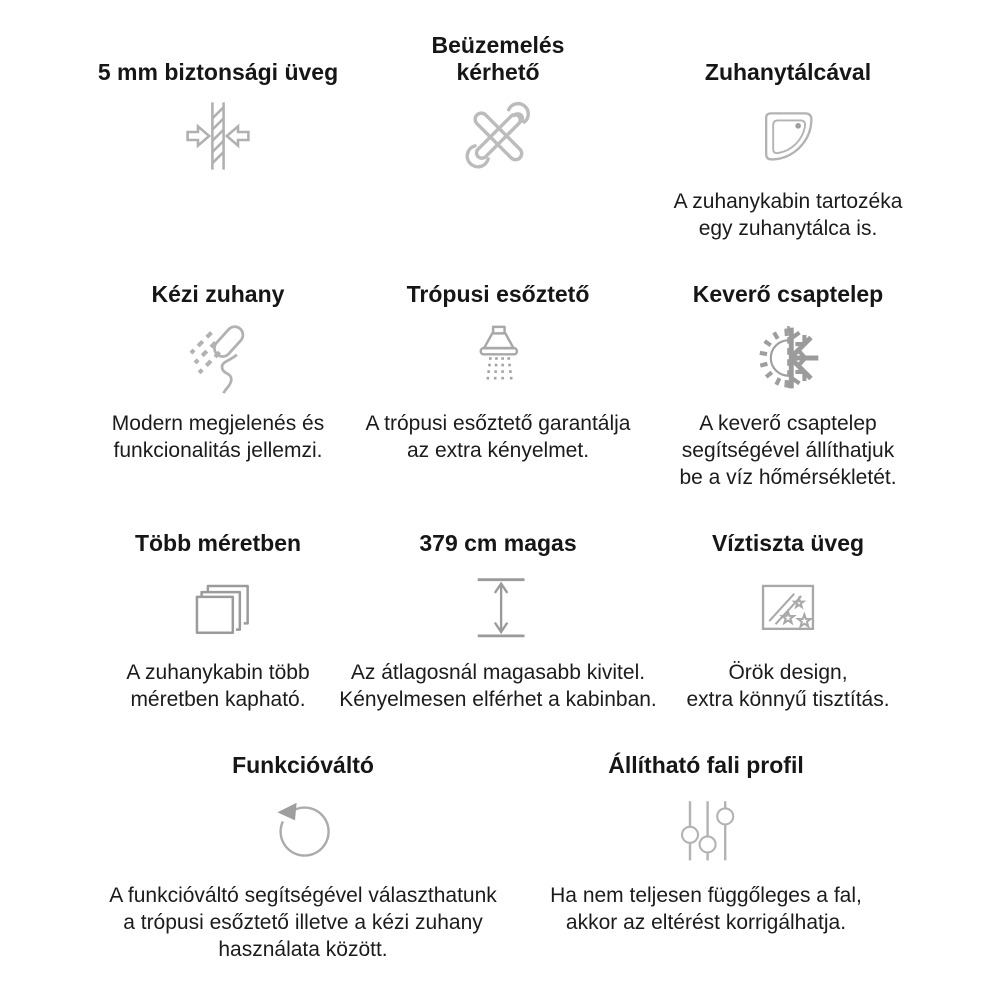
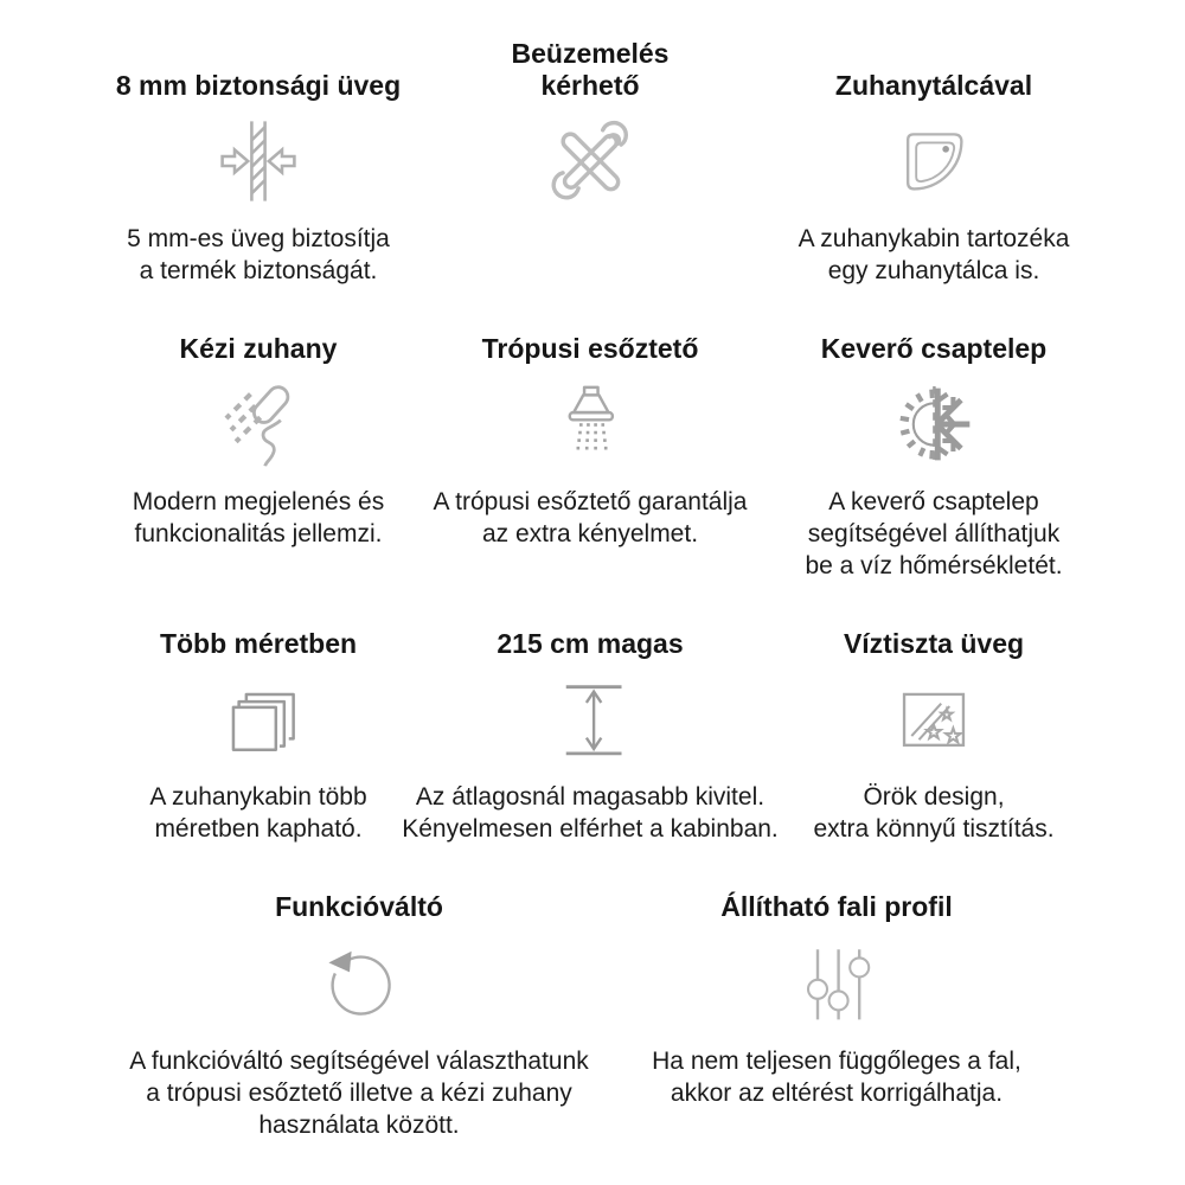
- 5 mm biztonsági üveg
+ 8 mm biztonsági üveg
+ 5 mm-es üveg biztosítja
+ a termék biztonságát.
  Beüzemelés
  kérhető
  Zuhanytálcával
  A zuhanykabin tartozéka
  egy zuhanytálca is.
  Kézi zuhany
  Modern megjelenés és
  funkcionalitás jellemzi.
  Trópusi esőztető
  A trópusi esőztető garantálja
  az extra kényelmet.
  Keverő csaptelep
  A keverő csaptelep
  segítségével állíthatjuk
  be a víz hőmérsékletét.
  Több méretben
  A zuhanykabin több
  méretben kapható.
- 379 cm magas
+ 215 cm magas
  Az átlagosnál magasabb kivitel.
  Kényelmesen elférhet a kabinban.
  Víztiszta üveg
  Örök design,
  extra könnyű tisztítás.
  Funkcióváltó
  A funkcióváltó segítségével választhatunk
  a trópusi esőztető illetve a kézi zuhany
  használata között.
  Állítható fali profil
  Ha nem teljesen függőleges a fal,
  akkor az eltérést korrigálhatja.
